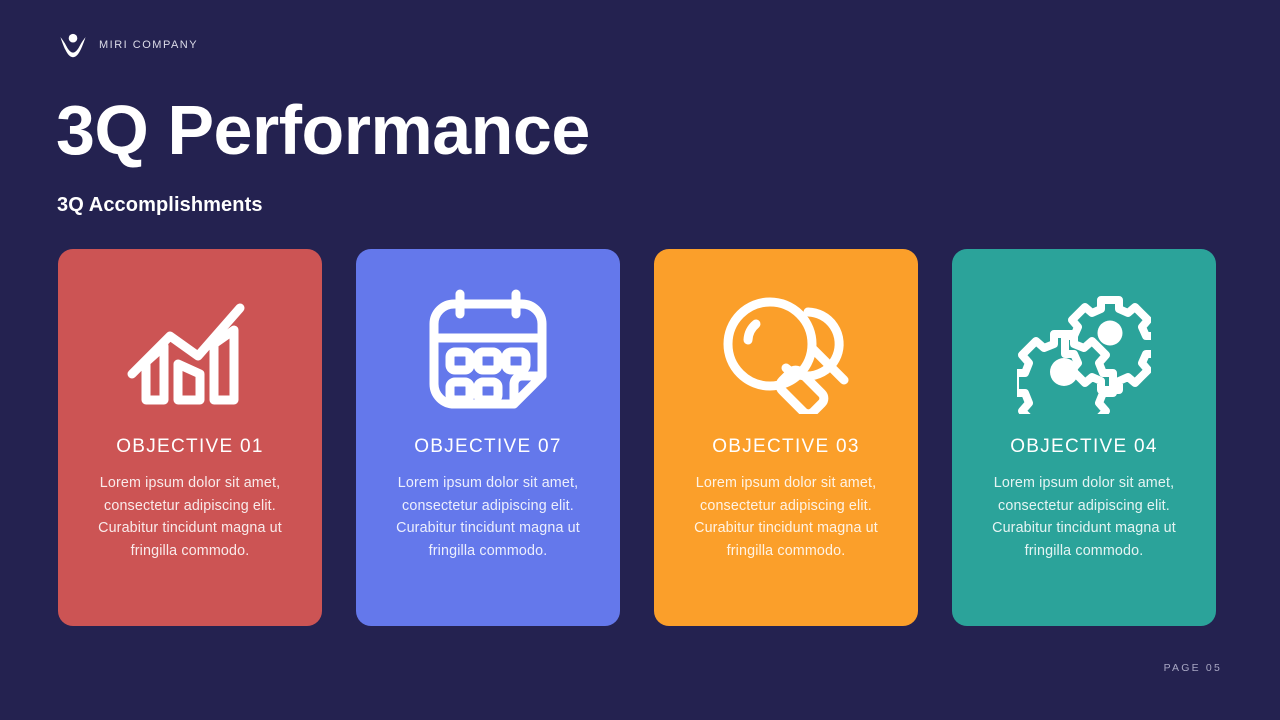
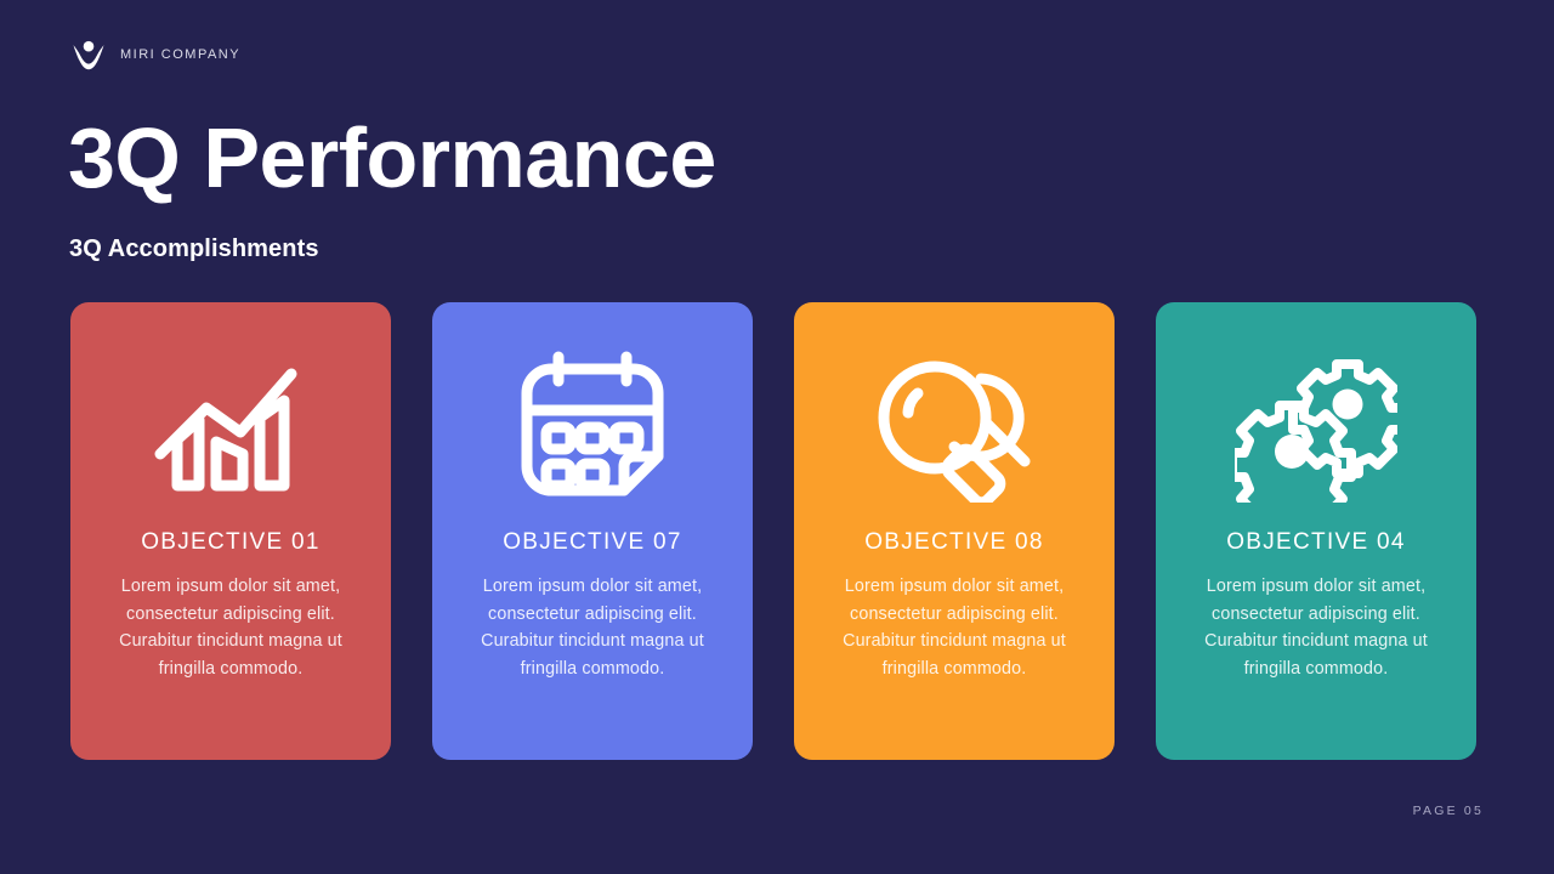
  MIRI COMPANY
  3Q Performance
  3Q Accomplishments
  OBJECTIVE 01
  Lorem ipsum dolor sit amet, consectetur adipiscing elit. Curabitur tincidunt magna ut fringilla commodo.
  OBJECTIVE 07
  Lorem ipsum dolor sit amet, consectetur adipiscing elit. Curabitur tincidunt magna ut fringilla commodo.
- OBJECTIVE 03
+ OBJECTIVE 08
  Lorem ipsum dolor sit amet, consectetur adipiscing elit. Curabitur tincidunt magna ut fringilla commodo.
  OBJECTIVE 04
  Lorem ipsum dolor sit amet, consectetur adipiscing elit. Curabitur tincidunt magna ut fringilla commodo.
  PAGE 05
